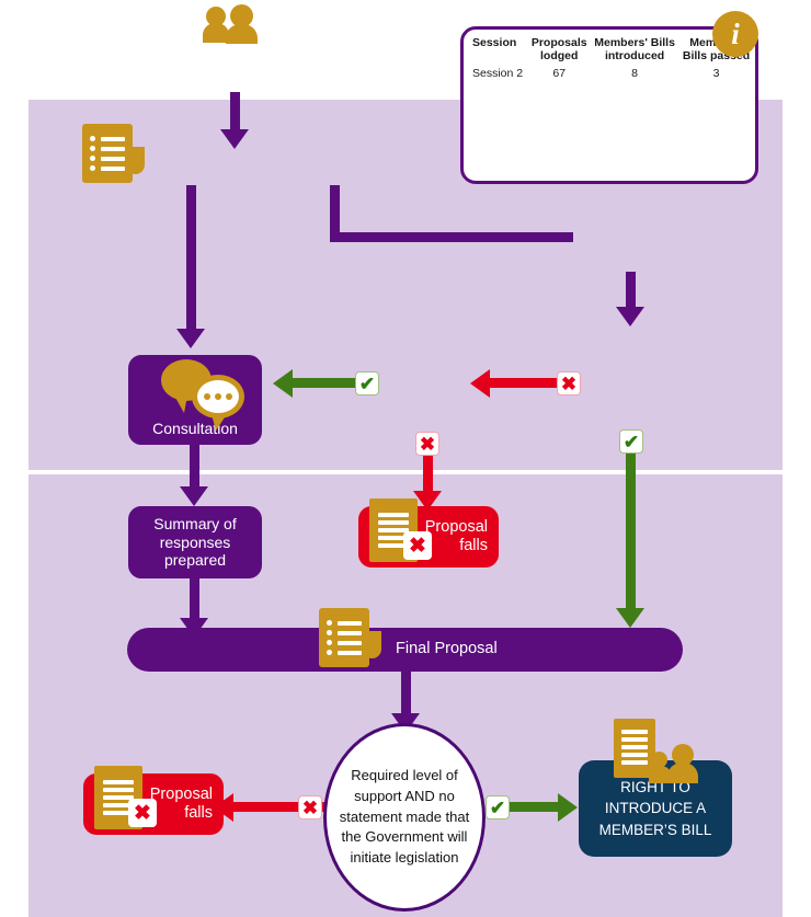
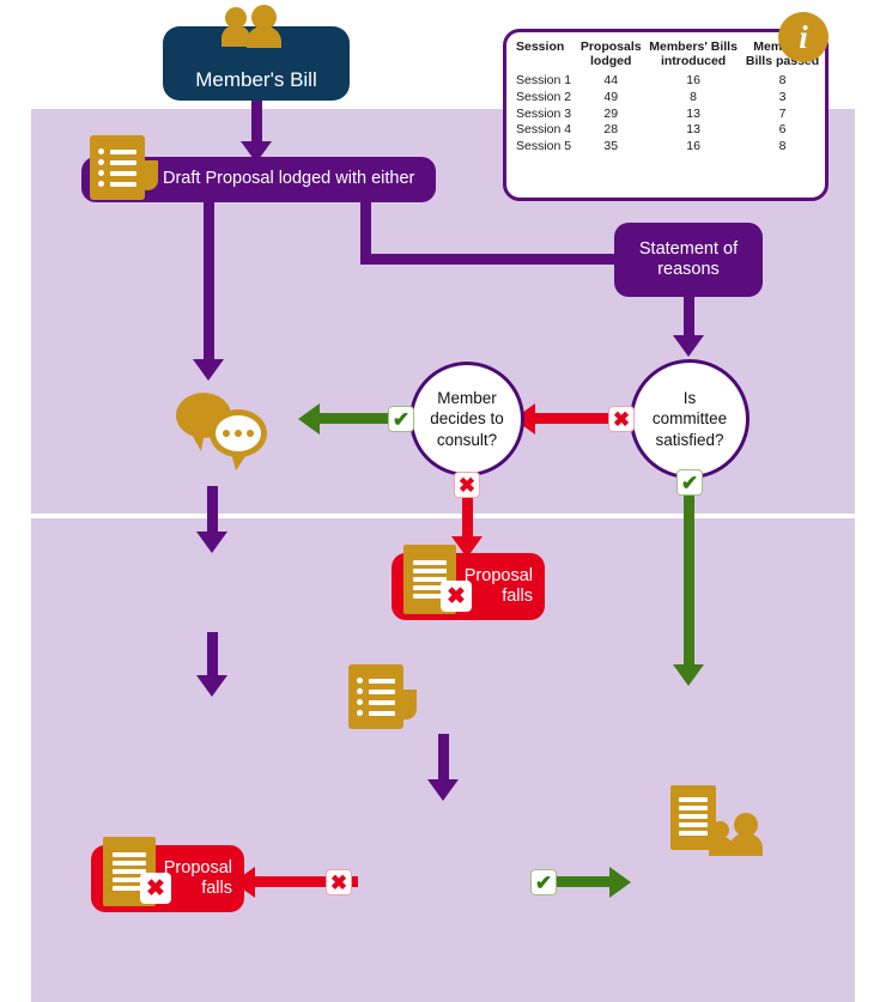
  Session	Proposals lodged	Members' Bills introduced	Mem Bills pad
+ Session 1	44	16	8
- Session 2	67	8	3
+ Session 2	49	8	3
+ Session 3	29	13	7
+ Session 4	28	13	6
+ Session 5	35	16	8
  i
+ Member's Bill
+ Draft Proposal lodged with either
+ Statement of
+ reasons
+ Is
+ committee
+ satisfied?
  ✖
  ✔
+ Member
+ decides to
+ consult?
  ✔
  ✖
- Consultation
  Proposal
  falls
  ✖
- Summary of
- responses
- prepared
- Final Proposal
- Required level of
- support AND no
- statement made that
- the Government will
- initiate legislation
  ✖
  ✔
  Proposal
  falls
  ✖
- RIGHT TO
- INTRODUCE A
- MEMBER’S BILL
